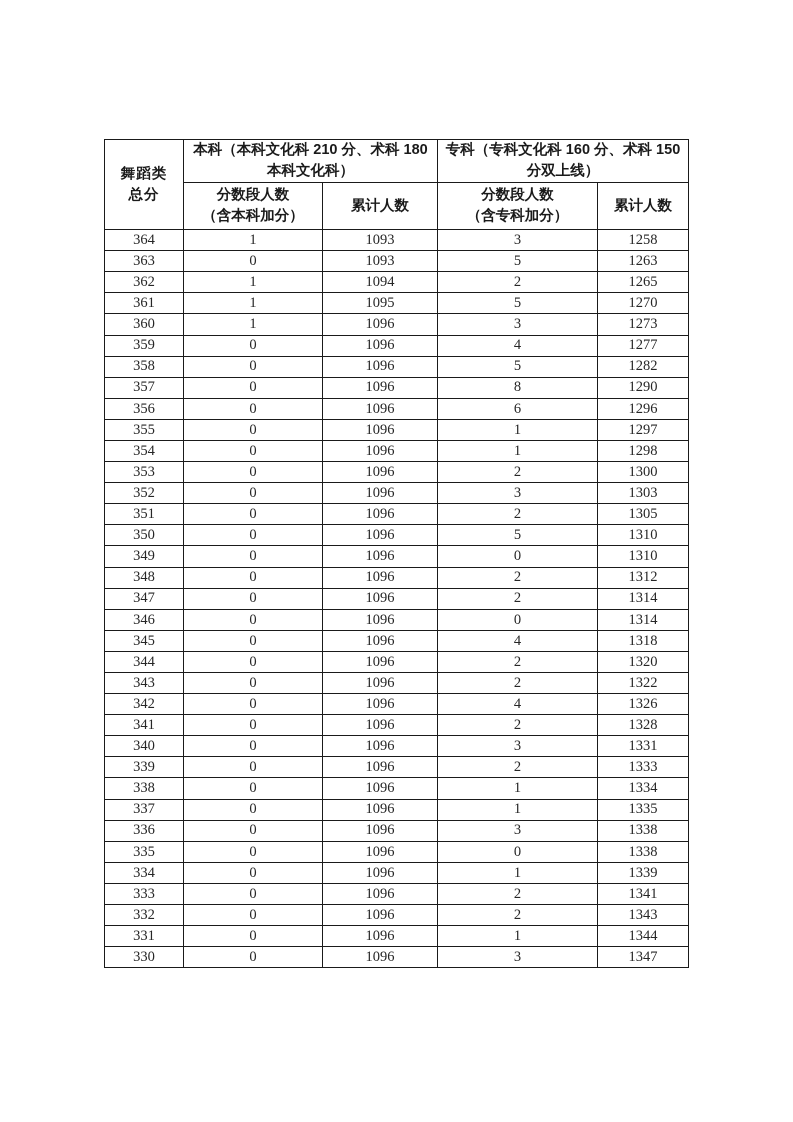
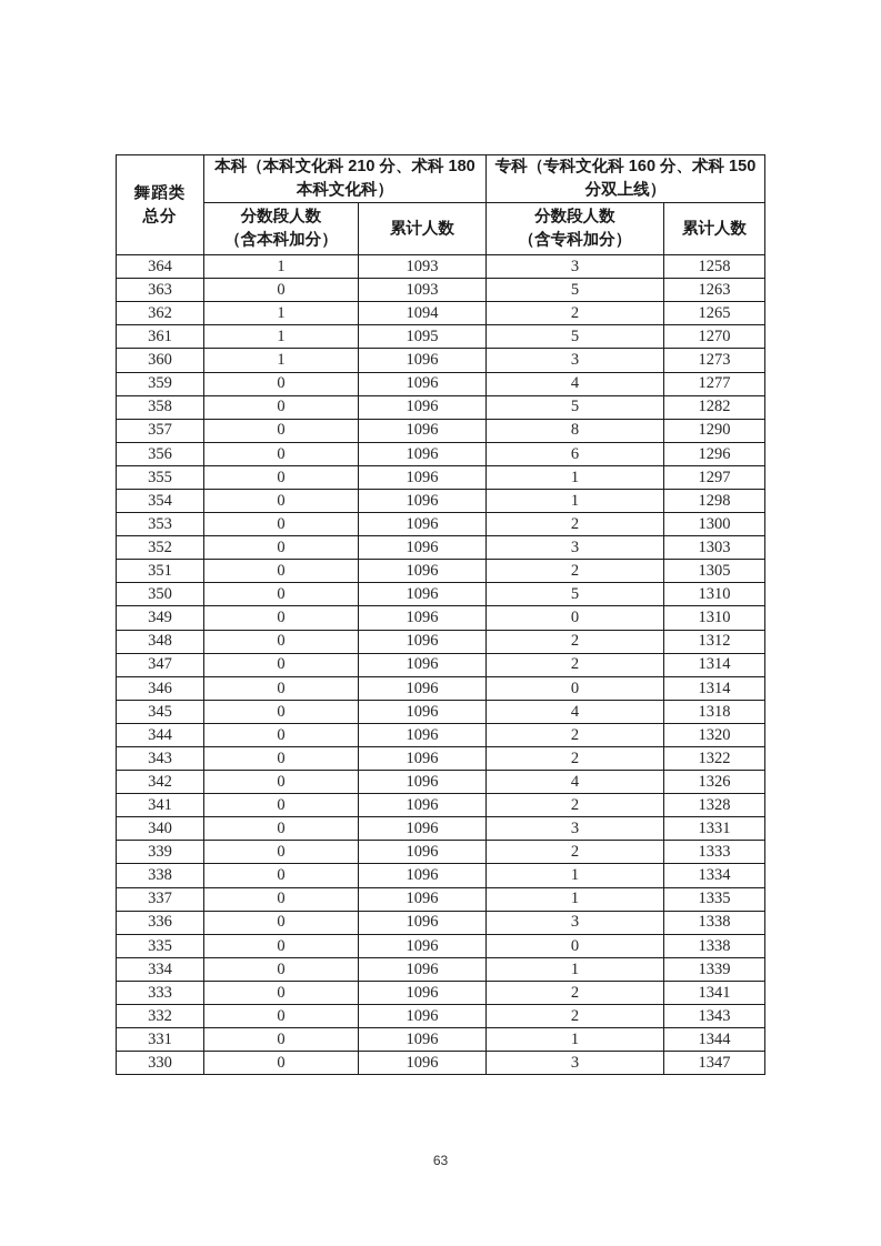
  舞蹈类 总分	本科（本科文化科 210 分、术科 180 本科文化科）	专科（专科文化科 160 分、术科 150 分双上线）
  分数段人数 （含本科加分）	累计人数	分数段人数 （含专科加分）	累计人数
  364	1	1093	3	1258
  363	0	1093	5	1263
  362	1	1094	2	1265
  361	1	1095	5	1270
  360	1	1096	3	1273
  359	0	1096	4	1277
  358	0	1096	5	1282
  357	0	1096	8	1290
  356	0	1096	6	1296
  355	0	1096	1	1297
  354	0	1096	1	1298
  353	0	1096	2	1300
  352	0	1096	3	1303
  351	0	1096	2	1305
  350	0	1096	5	1310
  349	0	1096	0	1310
  348	0	1096	2	1312
  347	0	1096	2	1314
  346	0	1096	0	1314
  345	0	1096	4	1318
  344	0	1096	2	1320
  343	0	1096	2	1322
  342	0	1096	4	1326
  341	0	1096	2	1328
  340	0	1096	3	1331
  339	0	1096	2	1333
  338	0	1096	1	1334
  337	0	1096	1	1335
  336	0	1096	3	1338
  335	0	1096	0	1338
  334	0	1096	1	1339
  333	0	1096	2	1341
  332	0	1096	2	1343
  331	0	1096	1	1344
  330	0	1096	3	1347
+ 63
